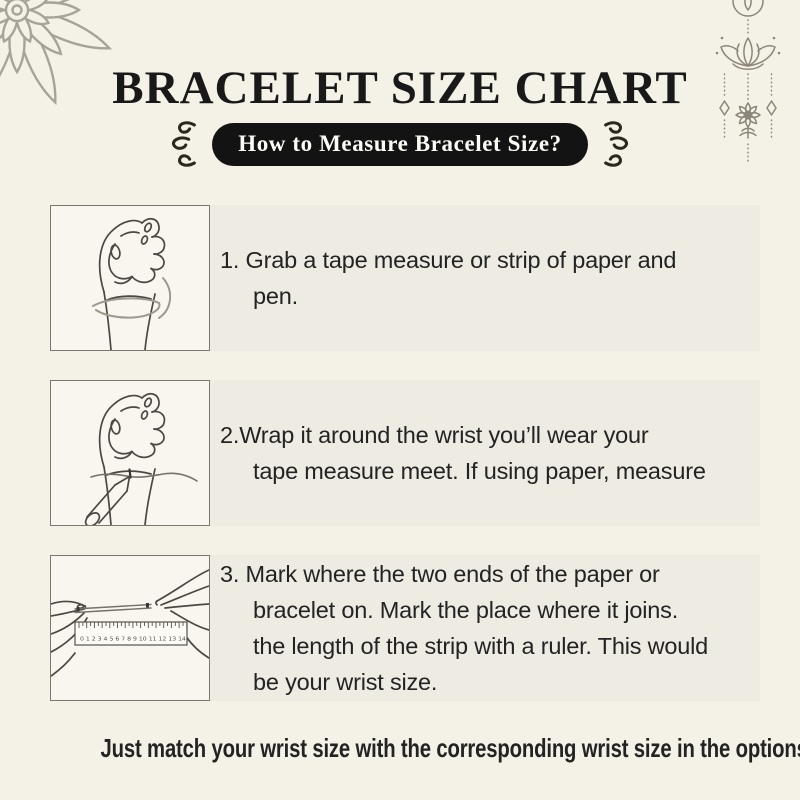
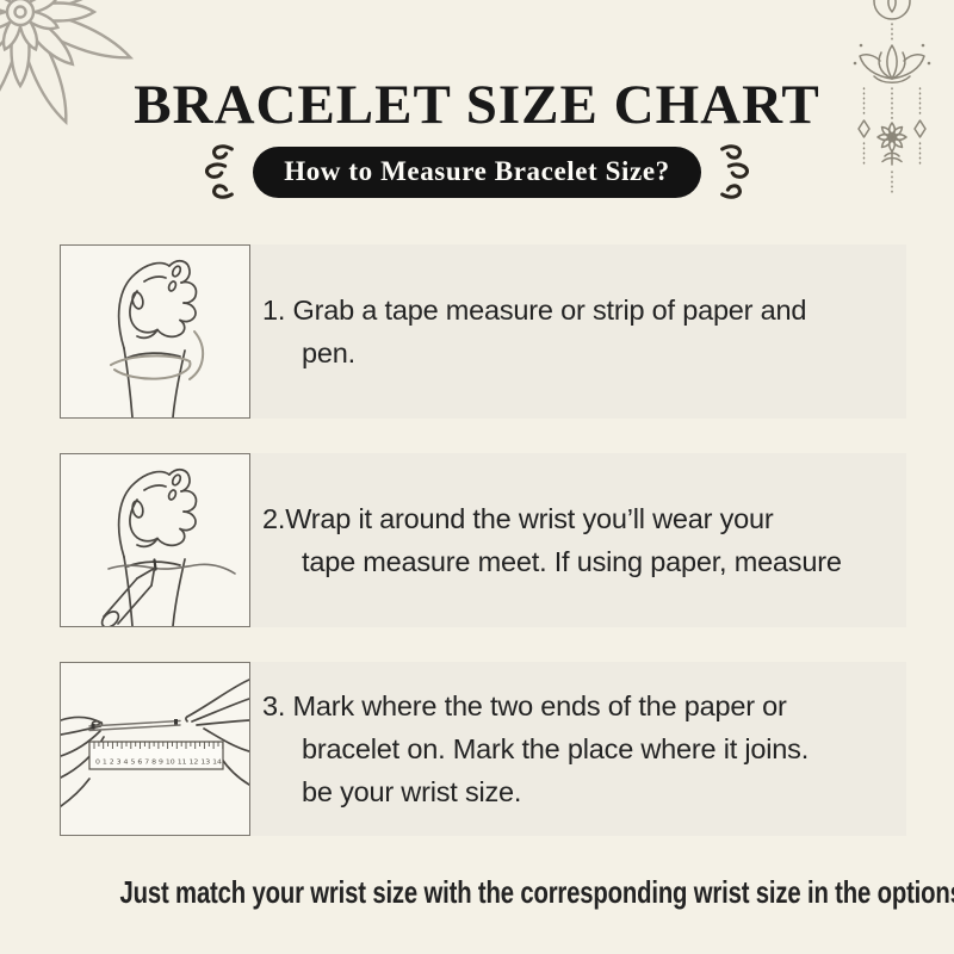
  BRACELET SIZE CHART
  How to Measure Bracelet Size?
  1. Grab a tape measure or strip of paper and
  pen.
  2.Wrap it around the wrist you’ll wear your
  tape measure meet. If using paper, measure
  3. Mark where the two ends of the paper or
  bracelet on. Mark the place where it joins.
- the length of the strip with a ruler. This would
  be your wrist size.
  Just match your wrist size with the corresponding wrist size in the option
